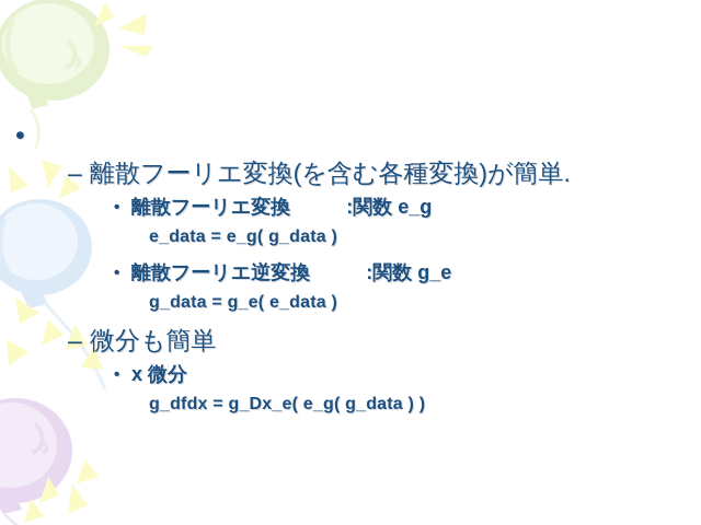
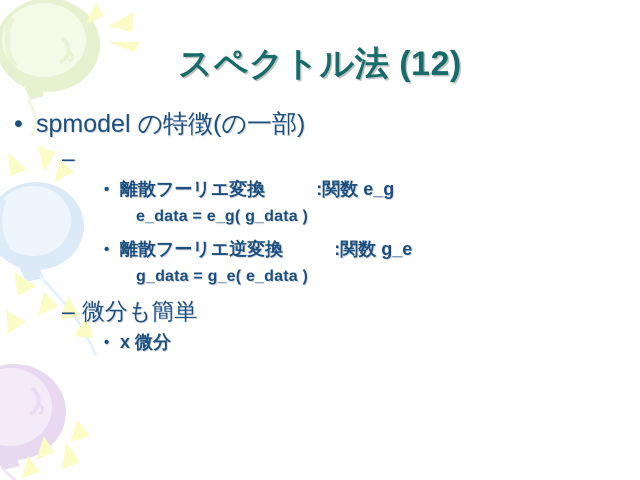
+ スペクトル法 (12)
  •
+ spmodel の特徴(の一部)
  –
- 離散フーリエ変換(を含む各種変換)が簡単.
  •
  離散フーリエ変換 :関数 e_g
  e_data = e_g( g_data )
  •
  離散フーリエ逆変換 :関数 g_e
  g_data = g_e( e_data )
  –
  微分も簡単
  •
  x 微分
- g_dfdx = g_Dx_e( e_g( g_data ) )
